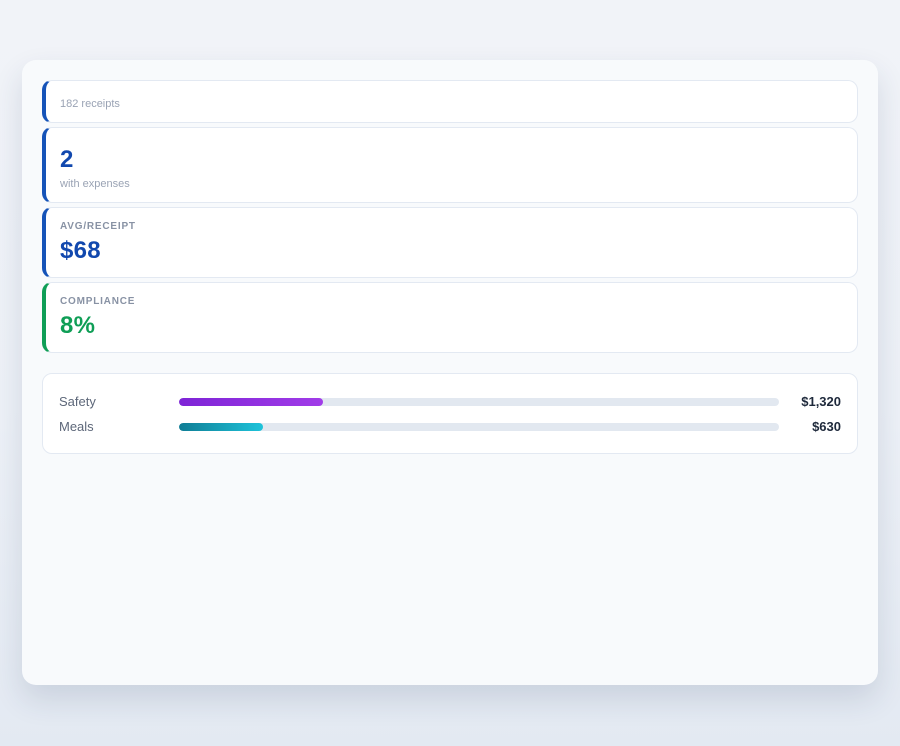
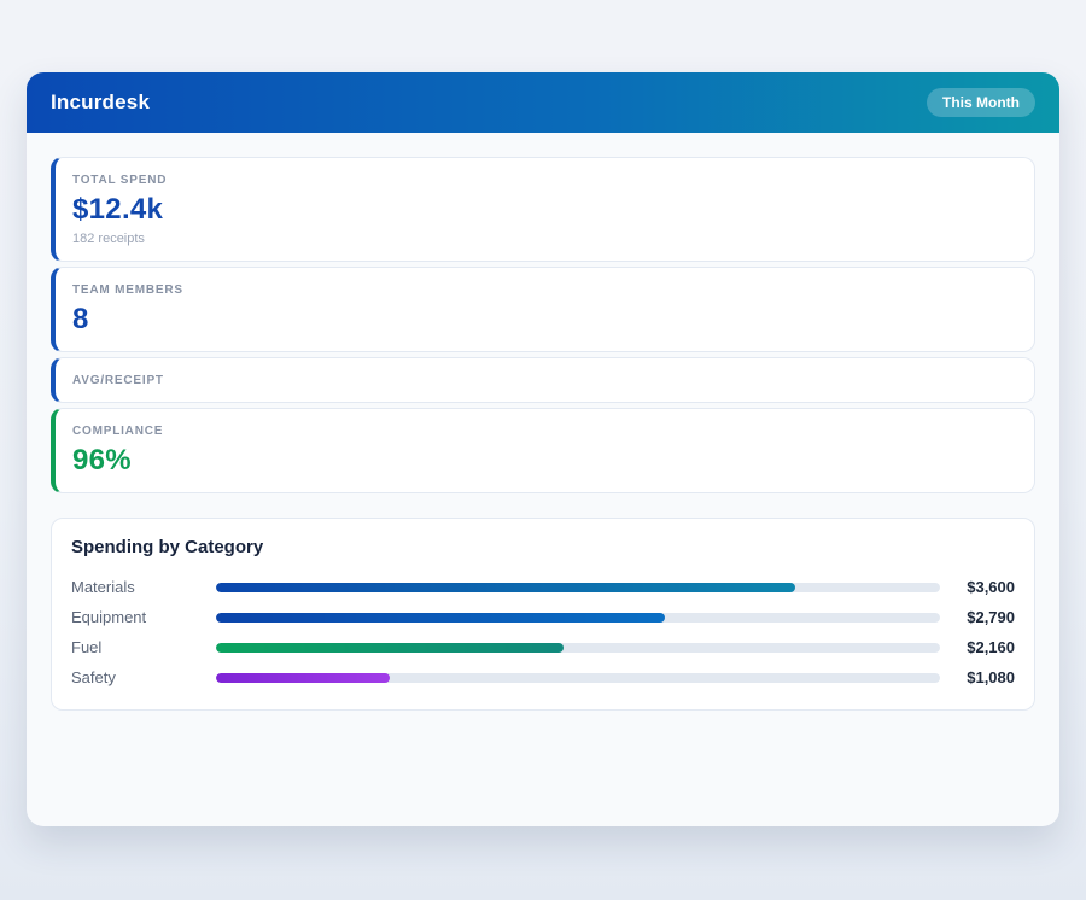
+ Incurdesk
+ This Month
+ TOTAL SPEND
+ $12.4k
  182 receipts
+ TEAM MEMBERS
- 2
+ 8
- with expenses
  AVG/RECEIPT
- $68
  COMPLIANCE
- 8%
+ 96%
+ Spending by Category
+ Materials
+ $3,600
+ Equipment
+ $2,790
+ Fuel
+ $2,160
  Safety
- $1,320
+ $1,080
- Meals
- $630
